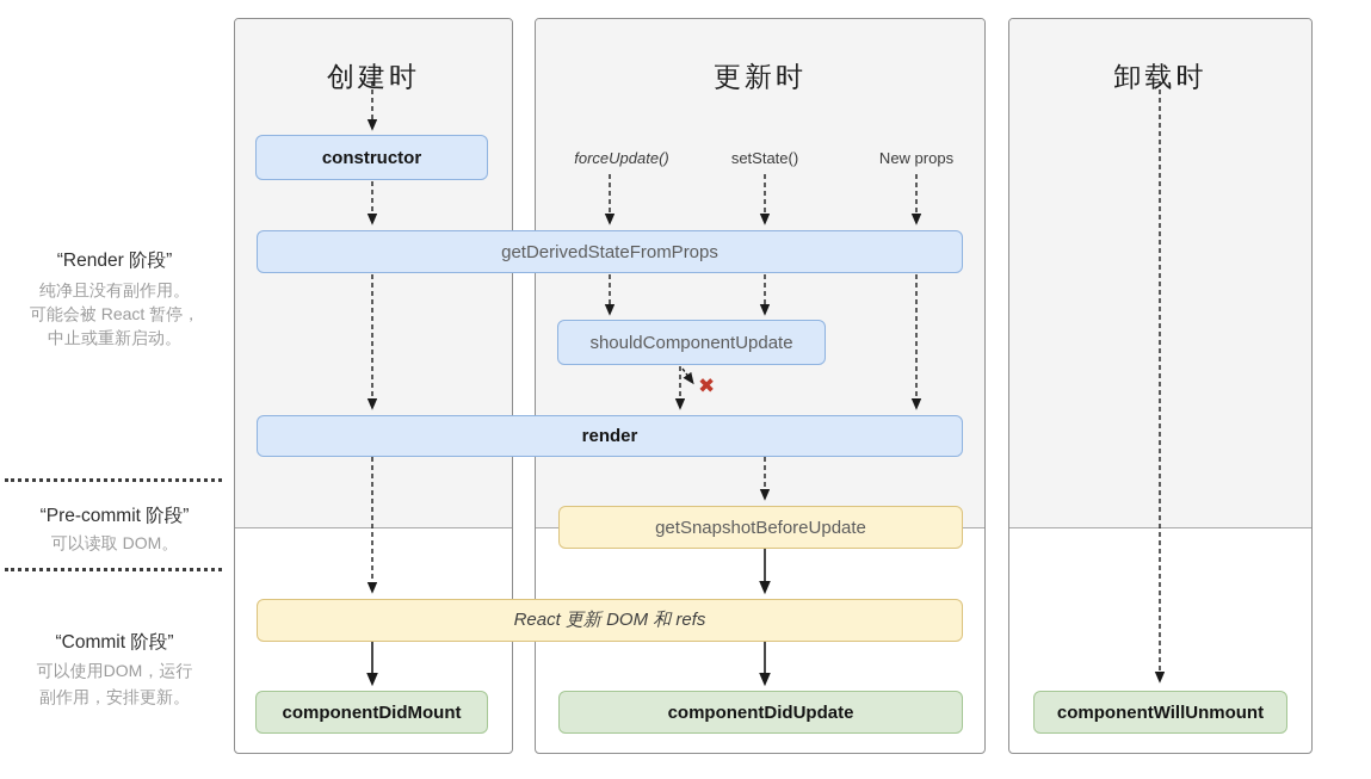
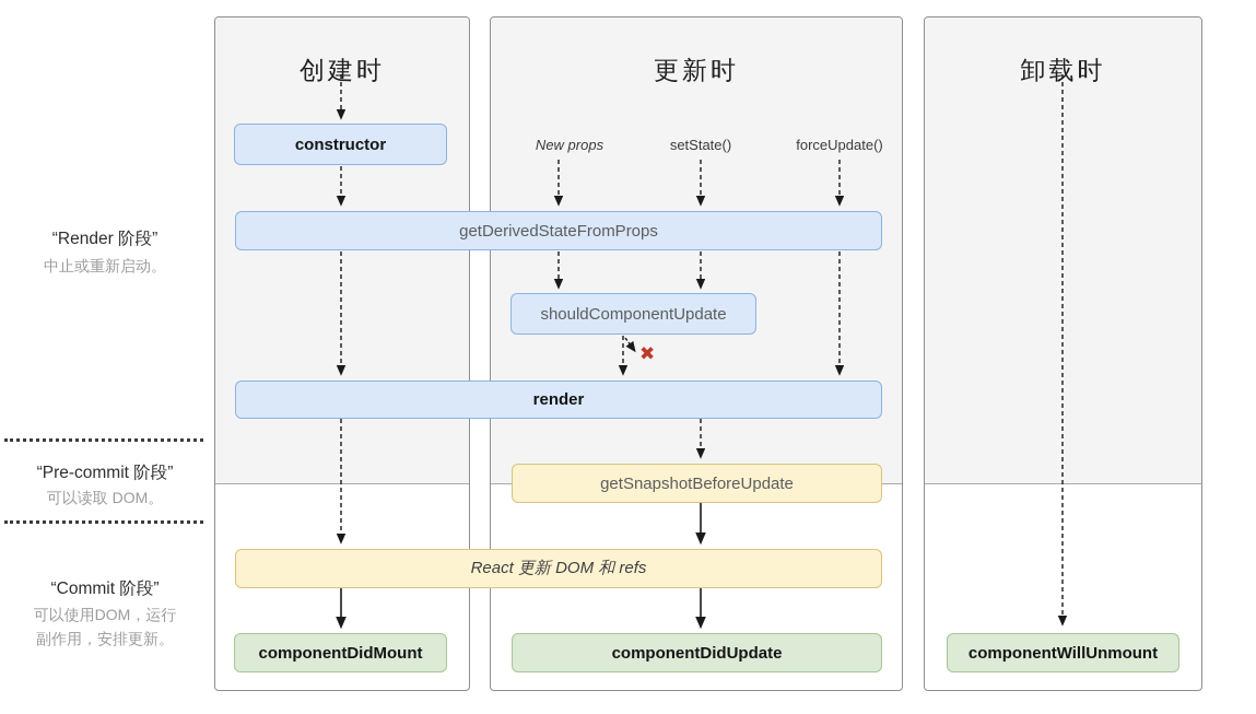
  “Render 阶段”
- 纯净且没有副作用。
- 可能会被 React 暂停，
  中止或重新启动。
  “Pre-commit 阶段”
  可以读取 DOM。
  “Commit 阶段”
  可以使用DOM，运行
  副作用，安排更新。
  创建时
  更新时
  卸载时
- forceUpdate()
+ New props
  setState()
- New props
+ forceUpdate()
  ✖
  constructor
  getDerivedStateFromProps
  shouldComponentUpdate
  render
  getSnapshotBeforeUpdate
  React 更新 DOM 和 refs
  componentDidMount
  componentDidUpdate
  componentWillUnmount
